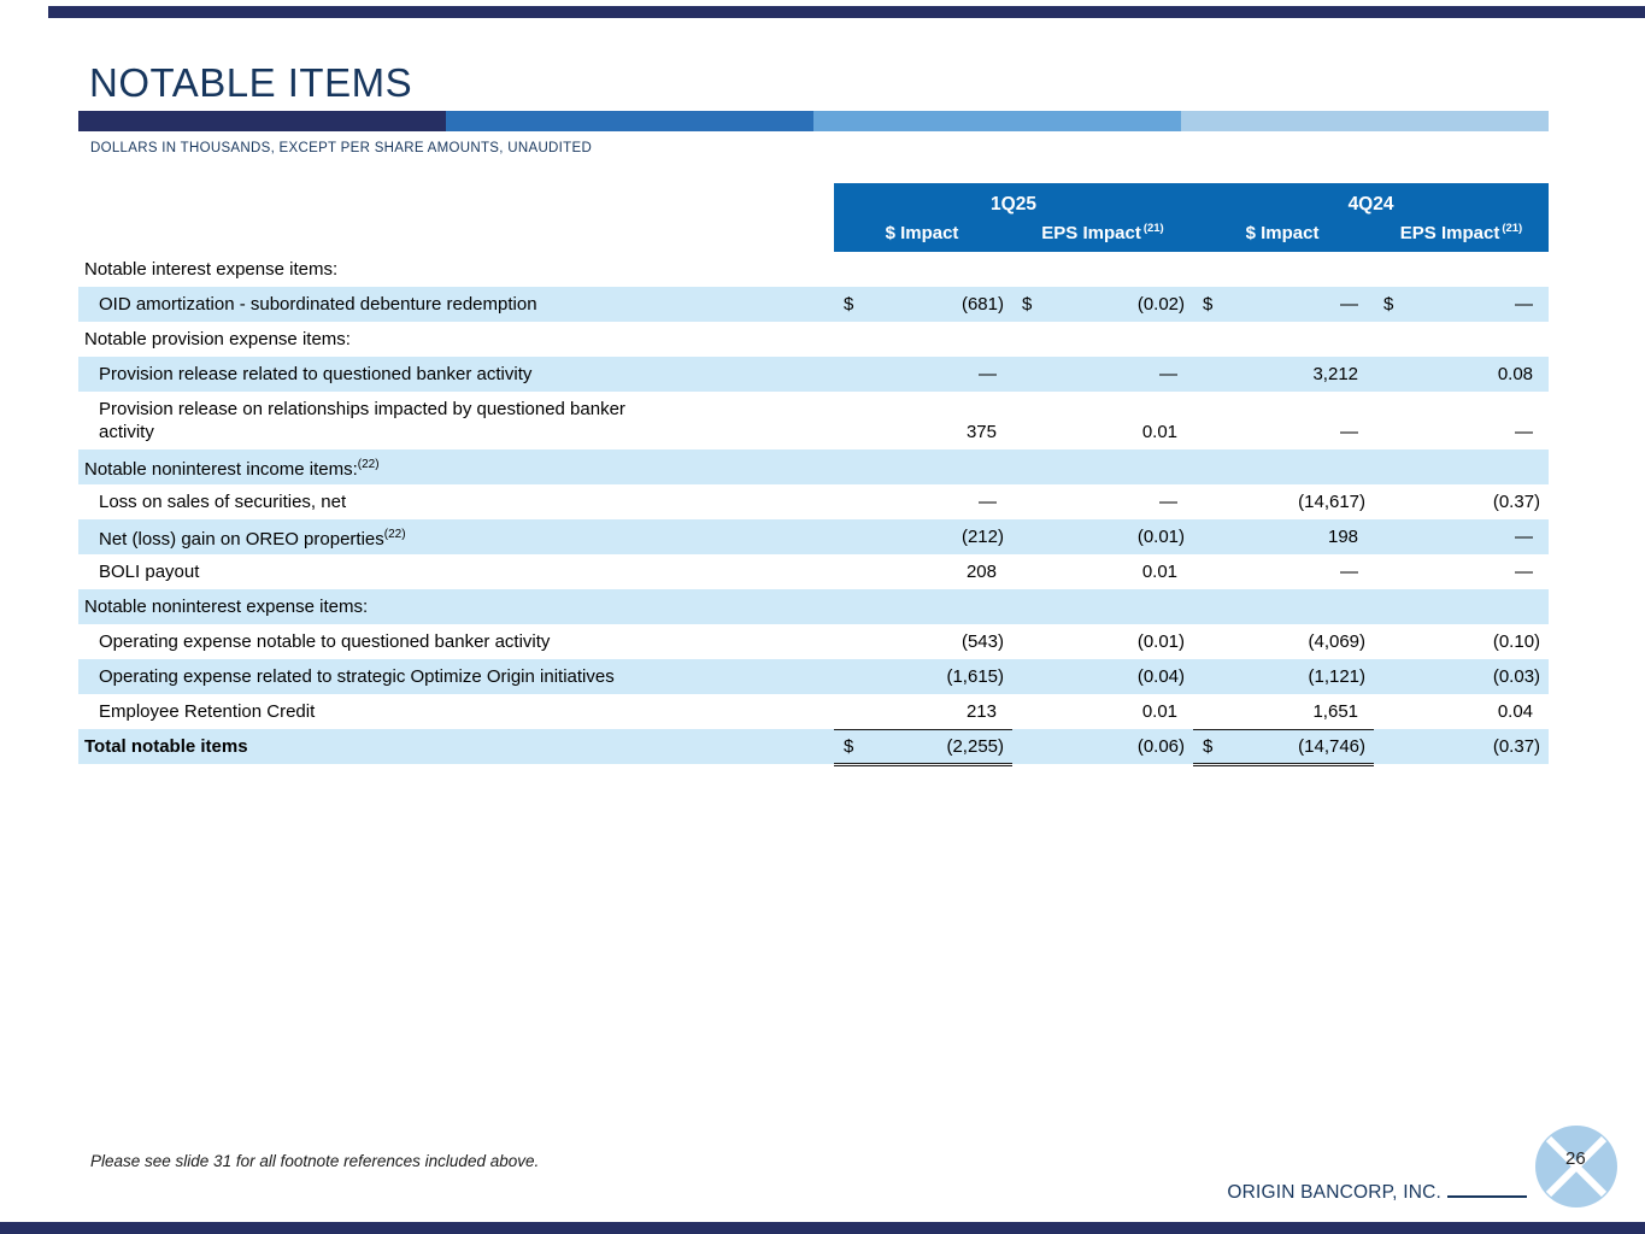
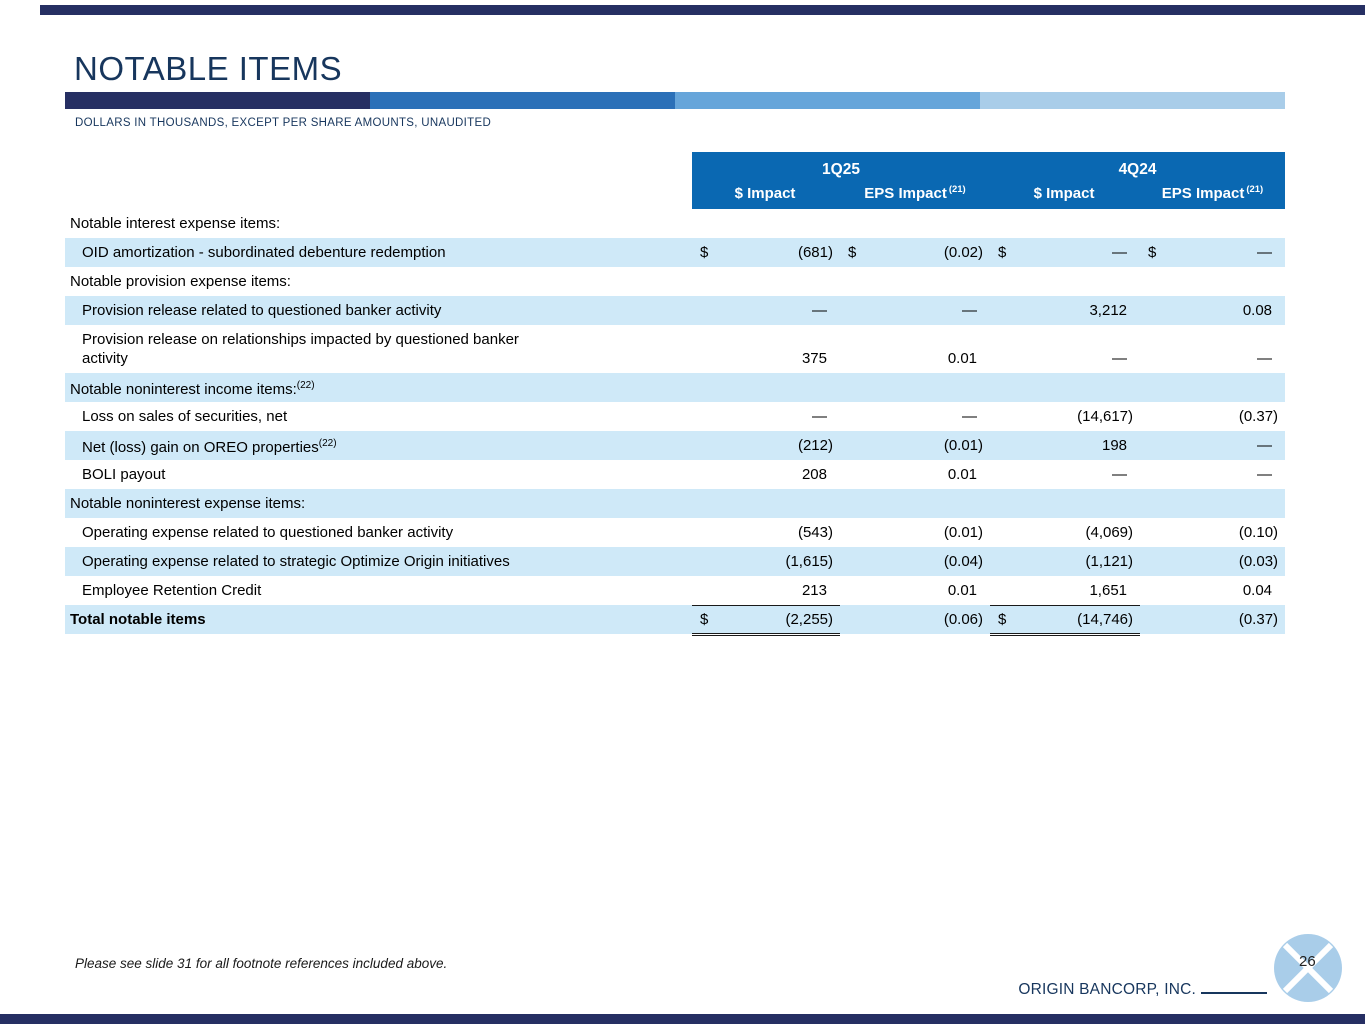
  NOTABLE ITEMS
  DOLLARS IN THOUSANDS, EXCEPT PER SHARE AMOUNTS, UNAUDITED
  	1Q25	4Q24
  	$ Impact	EPS Impact (21)	$ Impact	EPS Impact (21)
  Notable interest expense items:
  OID amortization - subordinated debenture redemption	$ (681)	$ (0.02)	$ —	$ —
  Notable provision expense items:
  Provision release related to questioned banker activity	—	—	3,212	0.08
  Provision release on relationships impacted by questioned banker activity	375	0.01	—	—
  Notable noninterest income items:(22)
  Loss on sales of securities, net	—	—	(14,617)	(0.37)
  Net (loss) gain on OREO properties(22)	(212)	(0.01)	198	—
  BOLI payout	208	0.01	—	—
  Notable noninterest expense items:
- Operating expense notable to questioned banker activity	(543)	(0.01)	(4,069)	(0.10)
+ Operating expense related to questioned banker activity	(543)	(0.01)	(4,069)	(0.10)
  Operating expense related to strategic Optimize Origin initiatives	(1,615)	(0.04)	(1,121)	(0.03)
  Employee Retention Credit	213	0.01	1,651	0.04
  Total notable items	$ (2,255)	(0.06)	$ (14,746)	(0.37)
  Please see slide 31 for all footnote references included above.
  ORIGIN BANCORP, INC.
  26
